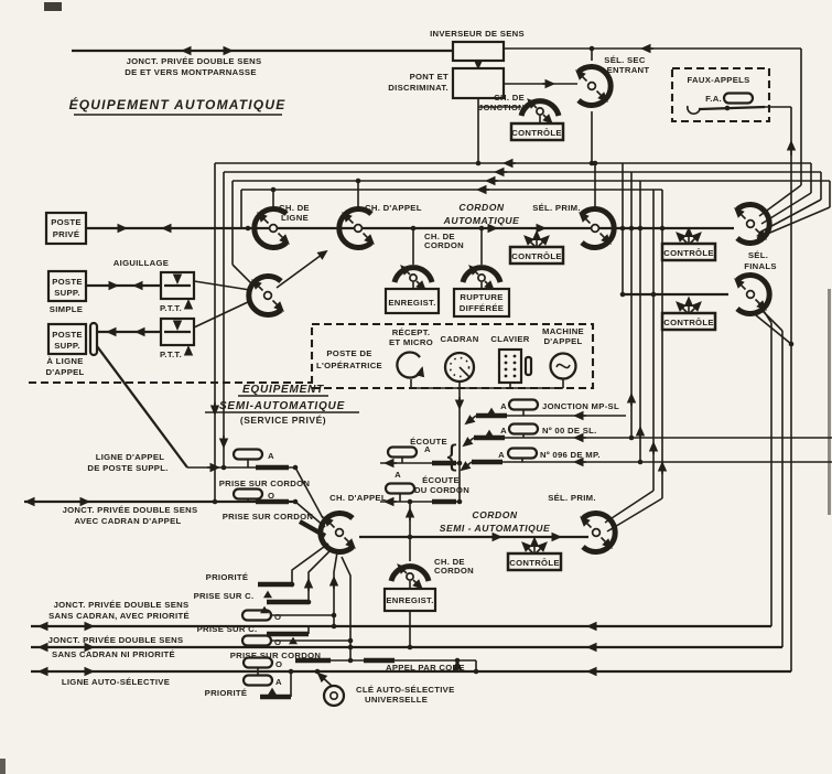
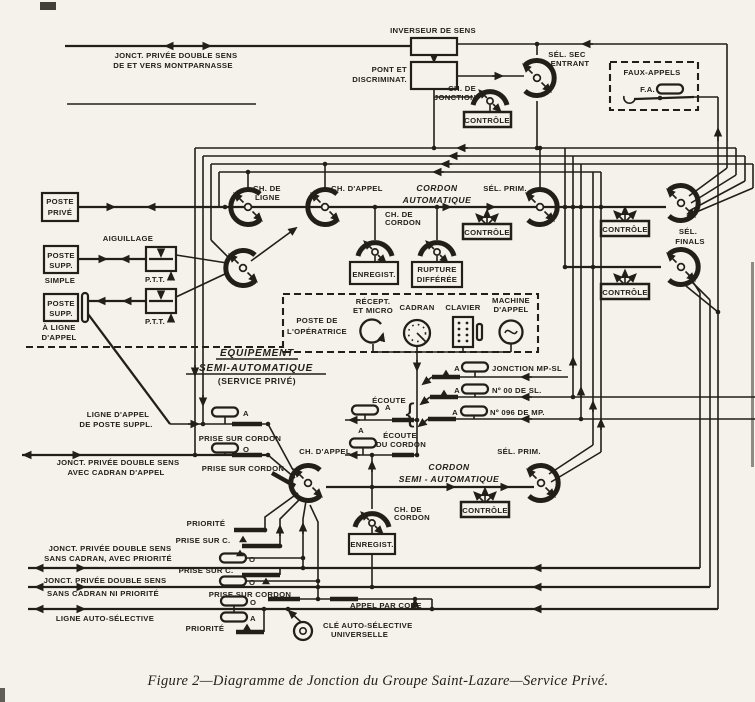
- ÉQUIPEMENT AUTOMATIQUE
  INVERSEUR DE SENS
  JONCT. PRIVÉE DOUBLE SENS
  DE ET VERS MONTPARNASSE
  PONT ET
  DISCRIMINAT.
  CH. DE
  JONCTION
  CONTRÔLE
  SÉL. SEC
  ENTRANT
  FAUX-APPELS
  F.A.
  POSTE
  PRIVÉ
  CH. DE
  LIGNE
  CH. D'APPEL
  CORDON
  AUTOMATIQUE
  CH. DE
  CORDON
  ENREGIST.
  RUPTURE
  DIFFÉRÉE
  CONTRÔLE
  SÉL. PRIM.
  CONTRÔLE
  CONTRÔLE
  SÉL.
  FINALS
  AIGUILLAGE
  POSTE
  SUPP.
  SIMPLE
  P.T.T.
  POSTE
  SUPP.
  À LIGNE
  D'APPEL
  P.T.T.
  POSTE DE
  L'OPÉRATRICE
  RÉCEPT.
  ET MICRO
  CADRAN
  CLAVIER
  MACHINE
  D'APPEL
  ÉQUIPEMENT
  SEMI-AUTOMATIQUE
  (SERVICE PRIVÉ)
  A
  JONCTION MP-SL
  A
  Nº 00 DE SL.
  A
  Nº 096 DE MP.
  ÉCOUTE
  {
  A
  A
  ÉCOUTE
  DU CORDON
  LIGNE D'APPEL
  DE POSTE SUPPL.
  A
  PRISE SUR CORDON
  O
  JONCT. PRIVÉE DOUBLE SENS
  AVEC CADRAN D'APPEL
  PRISE SUR CORDON
  CH. D'APPEL
  CORDON
  SEMI - AUTOMATIQUE
  SÉL. PRIM.
  CONTRÔLE
  CH. DE
  CORDON
  ENREGIST.
  PRIORITÉ
  PRISE SUR C.
  O
  JONCT. PRIVÉE DOUBLE SENS
  SANS CADRAN, AVEC PRIORITÉ
  PRISE SUR C.
  O
  JONCT. PRIVÉE DOUBLE SENS
  SANS CADRAN NI PRIORITÉ
  PRISE SUR CORDON
  O
  A
  LIGNE AUTO-SÉLECTIVE
  PRIORITÉ
  APPEL PAR CODE
  CLÉ AUTO-SÉLECTIVE
  UNIVERSELLE
+ Figure 2—Diagramme de Jonction du Groupe Saint-Lazare—Service Privé.
